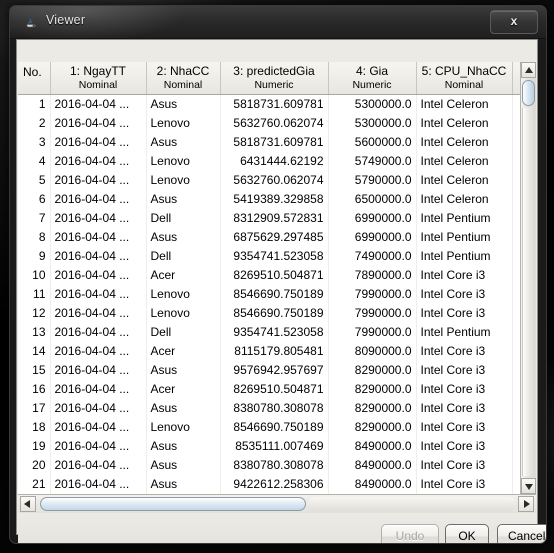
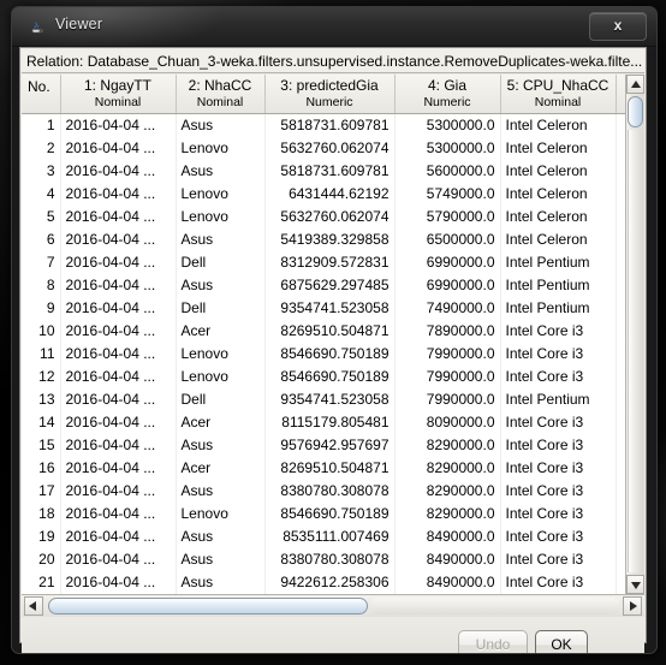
  Viewer
  x
+ Relation: Database_Chuan_3-weka.filters.unsupervised.instance.RemoveDuplicates-weka.filte...
  No.	1: NgayTTNominal	2: NhaCCNominal	3: predictedGiaNumeric	4: GiaNumeric	5: CPU_NhaCCNominal
  1	2016-04-04 ...	Asus	5818731.609781	5300000.0	Intel Celeron
  2	2016-04-04 ...	Lenovo	5632760.062074	5300000.0	Intel Celeron
  3	2016-04-04 ...	Asus	5818731.609781	5600000.0	Intel Celeron
  4	2016-04-04 ...	Lenovo	6431444.62192	5749000.0	Intel Celeron
  5	2016-04-04 ...	Lenovo	5632760.062074	5790000.0	Intel Celeron
  6	2016-04-04 ...	Asus	5419389.329858	6500000.0	Intel Celeron
  7	2016-04-04 ...	Dell	8312909.572831	6990000.0	Intel Pentium
  8	2016-04-04 ...	Asus	6875629.297485	6990000.0	Intel Pentium
  9	2016-04-04 ...	Dell	9354741.523058	7490000.0	Intel Pentium
  10	2016-04-04 ...	Acer	8269510.504871	7890000.0	Intel Core i3
  11	2016-04-04 ...	Lenovo	8546690.750189	7990000.0	Intel Core i3
  12	2016-04-04 ...	Lenovo	8546690.750189	7990000.0	Intel Core i3
  13	2016-04-04 ...	Dell	9354741.523058	7990000.0	Intel Pentium
  14	2016-04-04 ...	Acer	8115179.805481	8090000.0	Intel Core i3
  15	2016-04-04 ...	Asus	9576942.957697	8290000.0	Intel Core i3
  16	2016-04-04 ...	Acer	8269510.504871	8290000.0	Intel Core i3
  17	2016-04-04 ...	Asus	8380780.308078	8290000.0	Intel Core i3
  18	2016-04-04 ...	Lenovo	8546690.750189	8290000.0	Intel Core i3
  19	2016-04-04 ...	Asus	8535111.007469	8490000.0	Intel Core i3
  20	2016-04-04 ...	Asus	8380780.308078	8490000.0	Intel Core i3
  21	2016-04-04 ...	Asus	9422612.258306	8490000.0	Intel Core i3
  Undo
  OK
- Cancel
